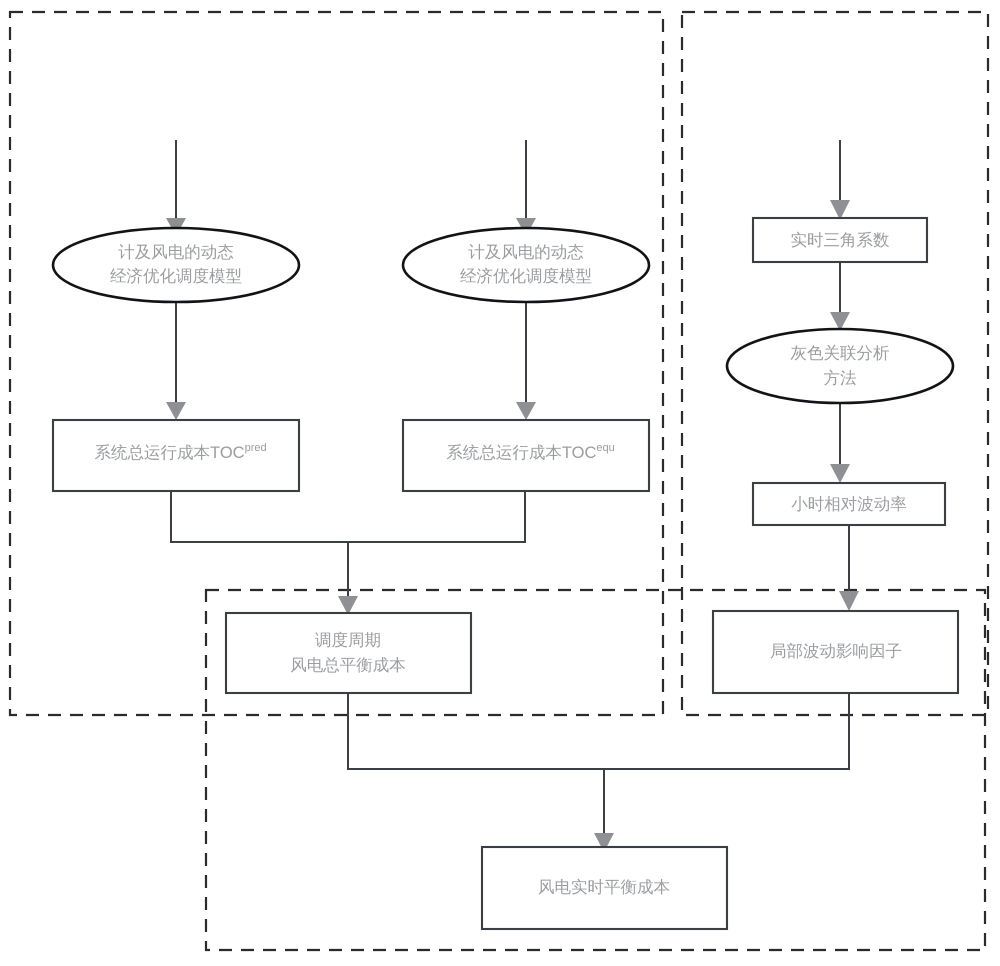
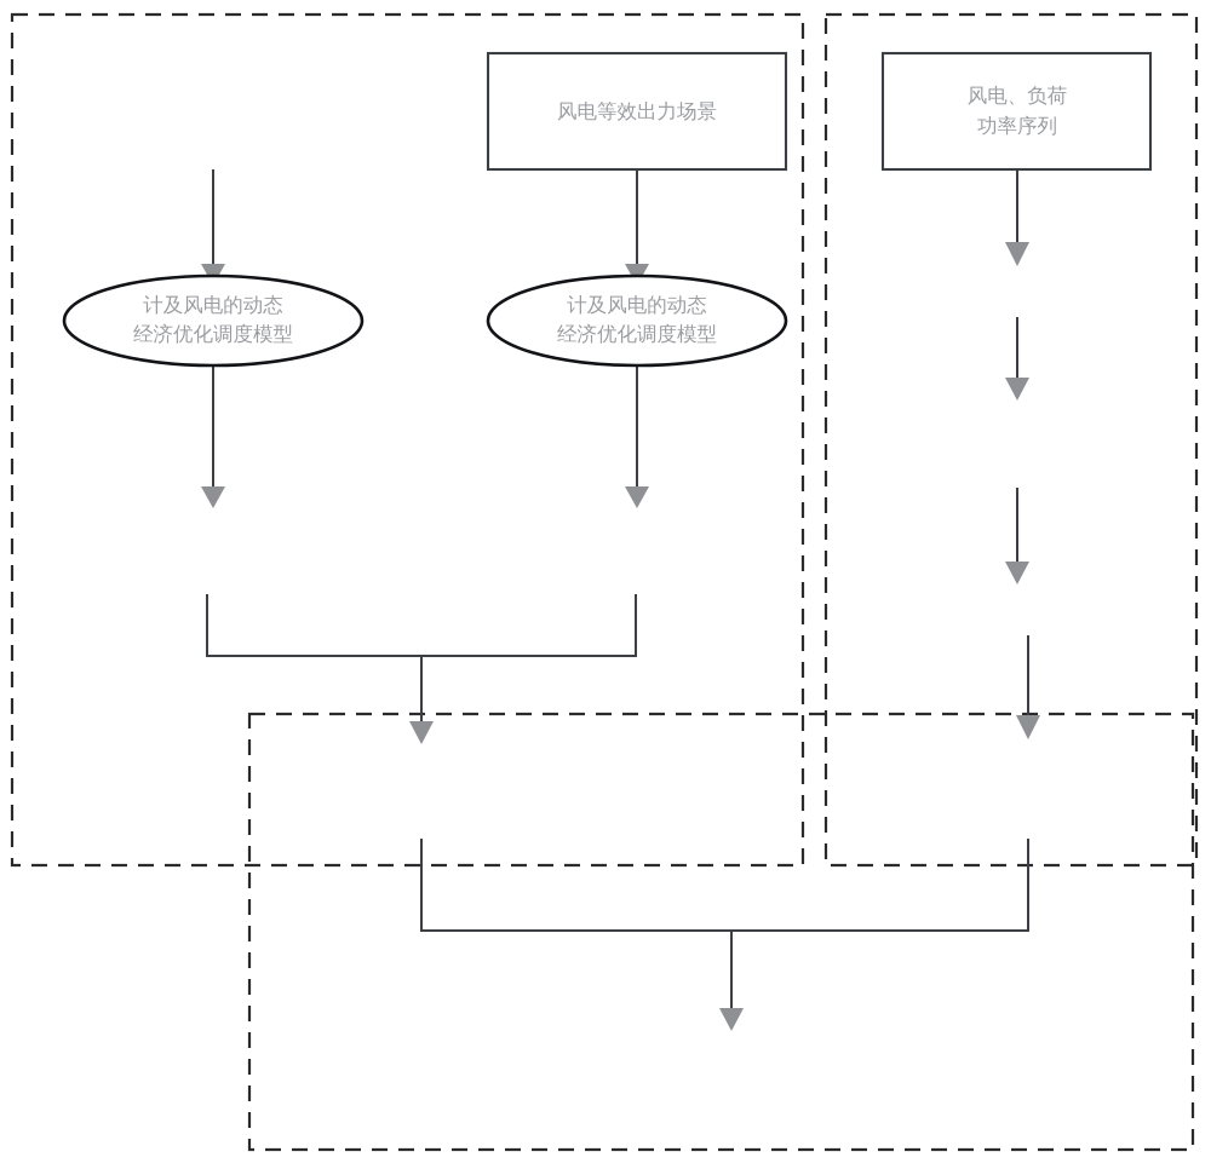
+ 风电等效出力场景
+ 风电、负荷
+ 功率序列
  计及风电的动态
  经济优化调度模型
  计及风电的动态
  经济优化调度模型
- 实时三角系数
- 灰色关联分析
- 方法
- 系统总运行成本TOCpred
- 系统总运行成本TOCequ
- 小时相对波动率
- 调度周期
- 风电总平衡成本
- 局部波动影响因子
- 风电实时平衡成本
